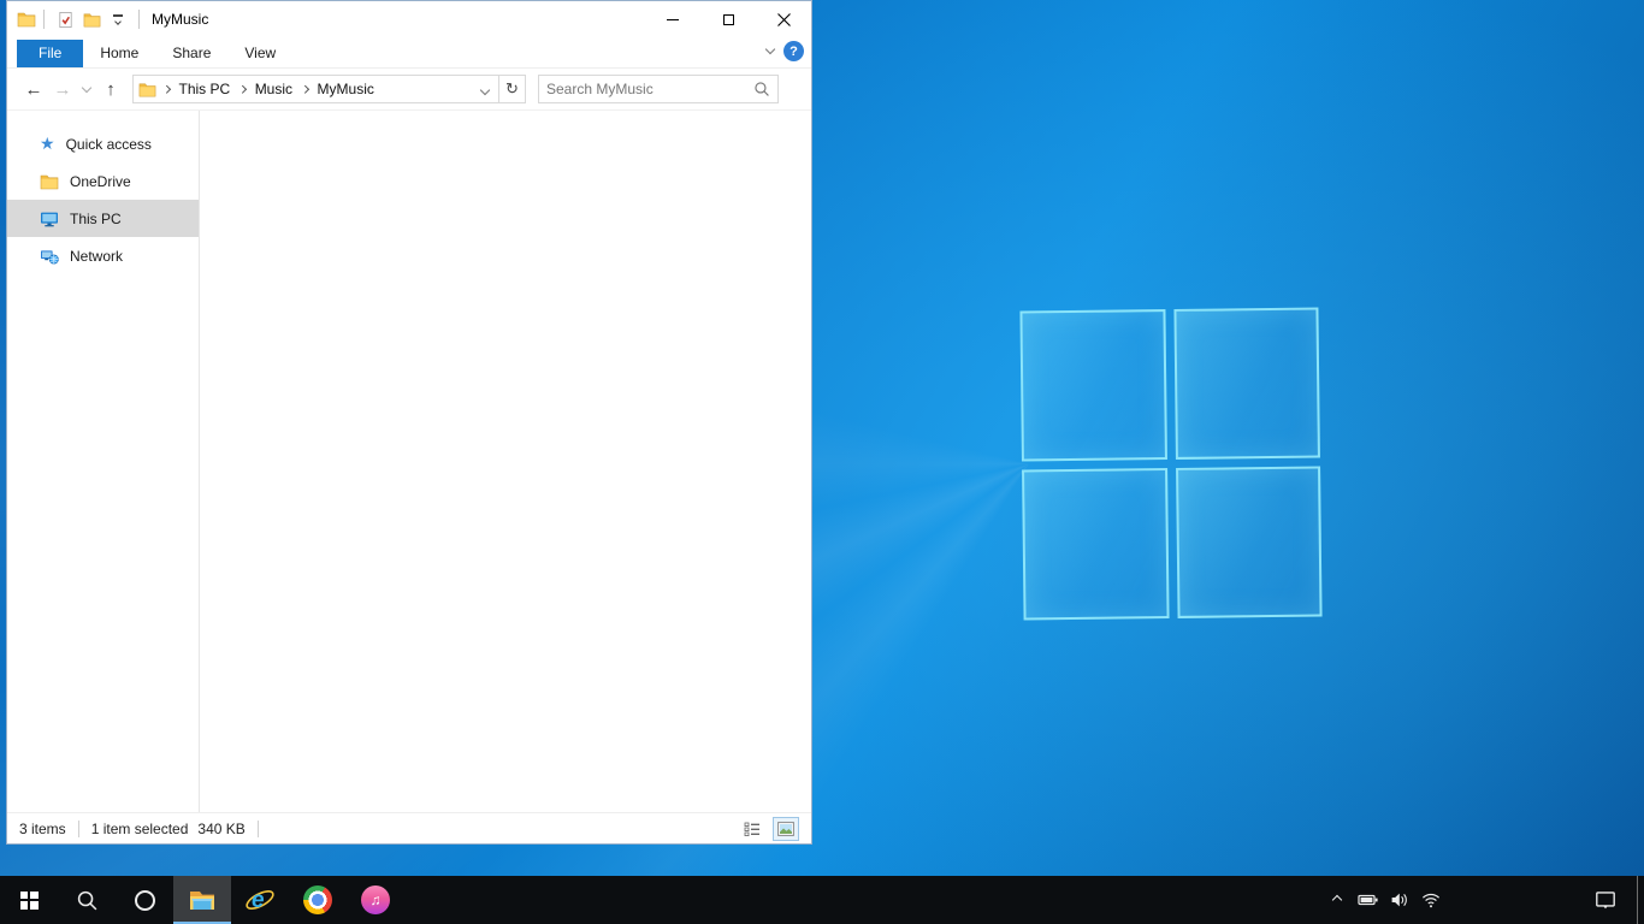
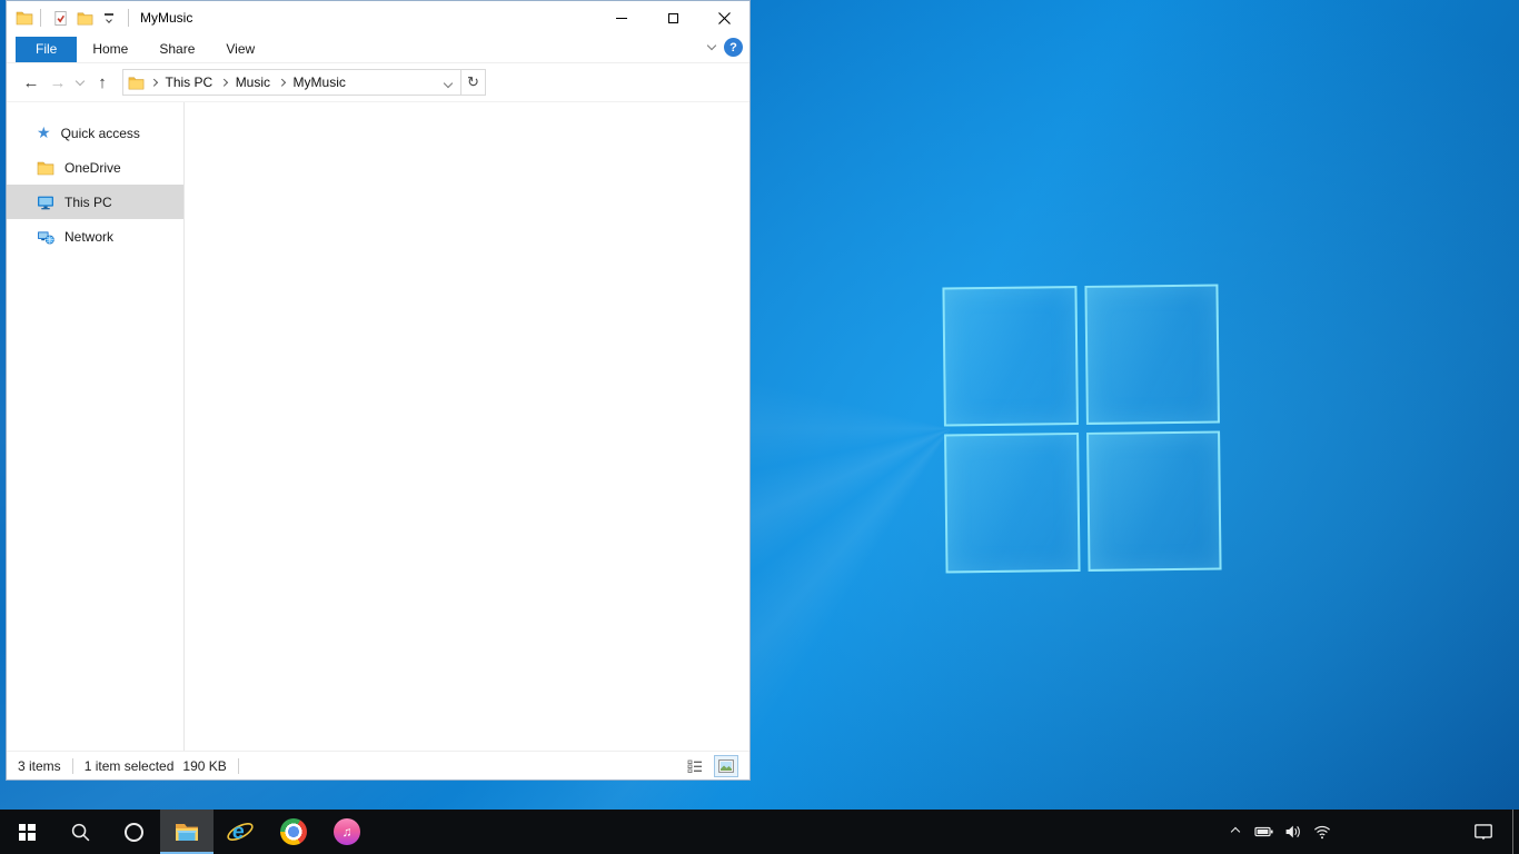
  MyMusic
  File
  Home
  Share
  View
  ?
  ←
  →
  ↑
  This PC
  Music
  MyMusic
  ↻
- Search MyMusic
  ★
  Quick access
  OneDrive
  This PC
  Network
  3 items
  1 item selected
- 340 KB
+ 190 KB
  e
  ♫
